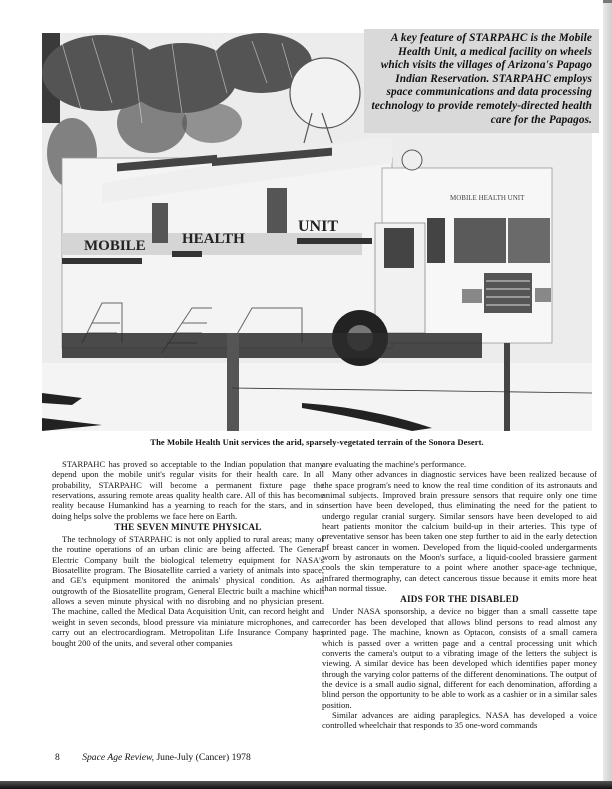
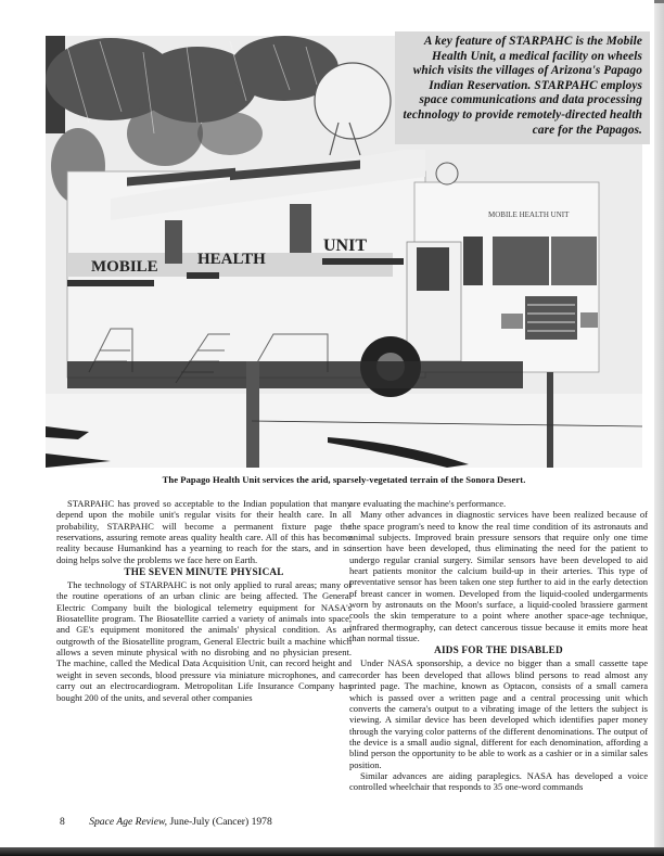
  MOBILE
  HEALTH
  UNIT
  MOBILE HEALTH UNIT
  A key feature of STARPAHC is the Mobile Health Unit, a medical facility on wheels which visits the villages of Arizona's Papago Indian Reservation. STARPAHC employs space communications and data processing technology to provide remotely-directed health care for the Papagos.
- The Mobile Health Unit services the arid, sparsely-vegetated terrain of the Sonora Desert.
+ The Papago Health Unit services the arid, sparsely-vegetated terrain of the Sonora Desert.
  STARPAHC has proved so acceptable to the Indian population that many depend upon the mobile unit's regular visits for their health care. In all probability, STARPAHC will become a permanent fixture page the reservations, assuring remote areas quality health care. All of this has become reality because Humankind has a yearning to reach for the stars, and in so doing helps solve the problems we face here on Earth.
  THE SEVEN MINUTE PHYSICAL
  The technology of STARPAHC is not only applied to rural areas; many of the routine operations of an urban clinic are being affected. The General Electric Company built the biological telemetry equipment for NASA's Biosatellite program. The Biosatellite carried a variety of animals into space, and GE's equipment monitored the animals' physical condition. As an outgrowth of the Biosatellite program, General Electric built a machine which allows a seven minute physical with no disrobing and no physician present. The machine, called the Medical Data Acquisition Unit, can record height and weight in seven seconds, blood pressure via miniature microphones, and can carry out an electrocardiogram. Metropolitan Life Insurance Company has bought 200 of the units, and several other companies
  are evaluating the machine's performance.
  Many other advances in diagnostic services have been realized because of the space program's need to know the real time condition of its astronauts and animal subjects. Improved brain pressure sensors that require only one time insertion have been developed, thus eliminating the need for the patient to undergo regular cranial surgery. Similar sensors have been developed to aid heart patients monitor the calcium build-up in their arteries. This type of preventative sensor has been taken one step further to aid in the early detection of breast cancer in women. Developed from the liquid-cooled undergarments worn by astronauts on the Moon's surface, a liquid-cooled brassiere garment cools the skin temperature to a point where another space-age technique, infrared thermography, can detect cancerous tissue because it emits more heat than normal tissue.
  AIDS FOR THE DISABLED
  Under NASA sponsorship, a device no bigger than a small cassette tape recorder has been developed that allows blind persons to read almost any printed page. The machine, known as Optacon, consists of a small camera which is passed over a written page and a central processing unit which converts the camera's output to a vibrating image of the letters the subject is viewing. A similar device has been developed which identifies paper money through the varying color patterns of the different denominations. The output of the device is a small audio signal, different for each denomination, affording a blind person the opportunity to be able to work as a cashier or in a similar sales position.
  Similar advances are aiding paraplegics. NASA has developed a voice controlled wheelchair that responds to 35 one-word commands
  8 Space Age Review, June-July (Cancer) 1978
